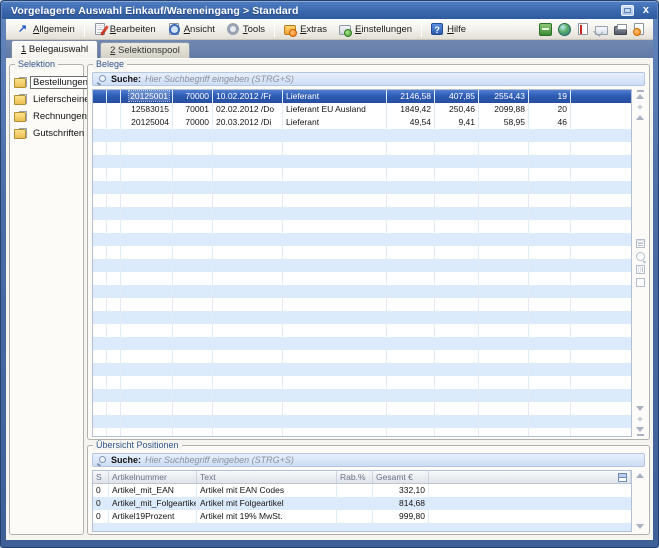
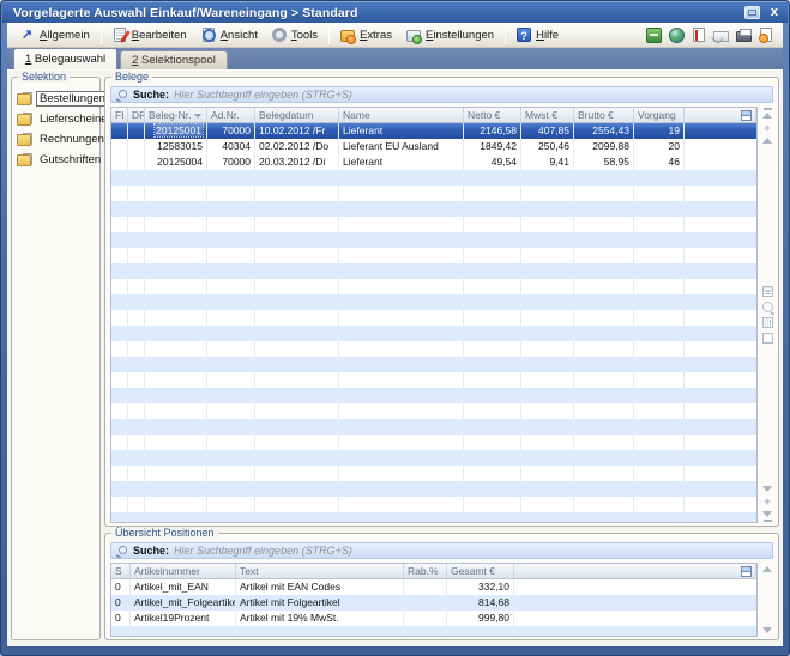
  Vorgelagerte Auswahl Einkauf/Wareneingang > Standard
  x
  ↗
  Allgemein
  Bearbeiten
  Ansicht
  Tools
  Extras
  Einstellungen
  ?
  Hilfe
  1 Belegauswahl
  2 Selektionspool
  Selektion
  Bestellungen
  Lieferschein
  Rechnungen
  Gutschriften
  Belege
  Suche:
  Hier Suchbegriff eingeben (STRG+S)
+ FI
+ DR
+ Beleg-Nr.
+ Ad.Nr.
+ Belegdatum
+ Name
+ Netto €
+ Mwst €
+ Brutto €
+ Vorgang
  20125001
  70000
  10.02.2012 /Fr
  Lieferant
  2146,58
  407,85
  2554,43
  19
  12583015
- 70001
+ 40304
  02.02.2012 /Do
  Lieferant EU Ausland
  1849,42
  250,46
  2099,88
  20
  20125004
  70000
  20.03.2012 /Di
  Lieferant
  49,54
  9,41
  58,95
  46
  +
  +
  Übersicht Positionen
  Suche:
  Hier Suchbegriff eingeben (STRG+S)
  S
  Artikelnummer
  Text
  Rab.%
  Gesamt €
  0
  Artikel_mit_EAN
  Artikel mit EAN Codes
  332,10
  0
  Artikel_mit_Folgeartike
  Artikel mit Folgeartikel
  814,68
  0
  Artikel19Prozent
  Artikel mit 19% MwSt.
  999,80
